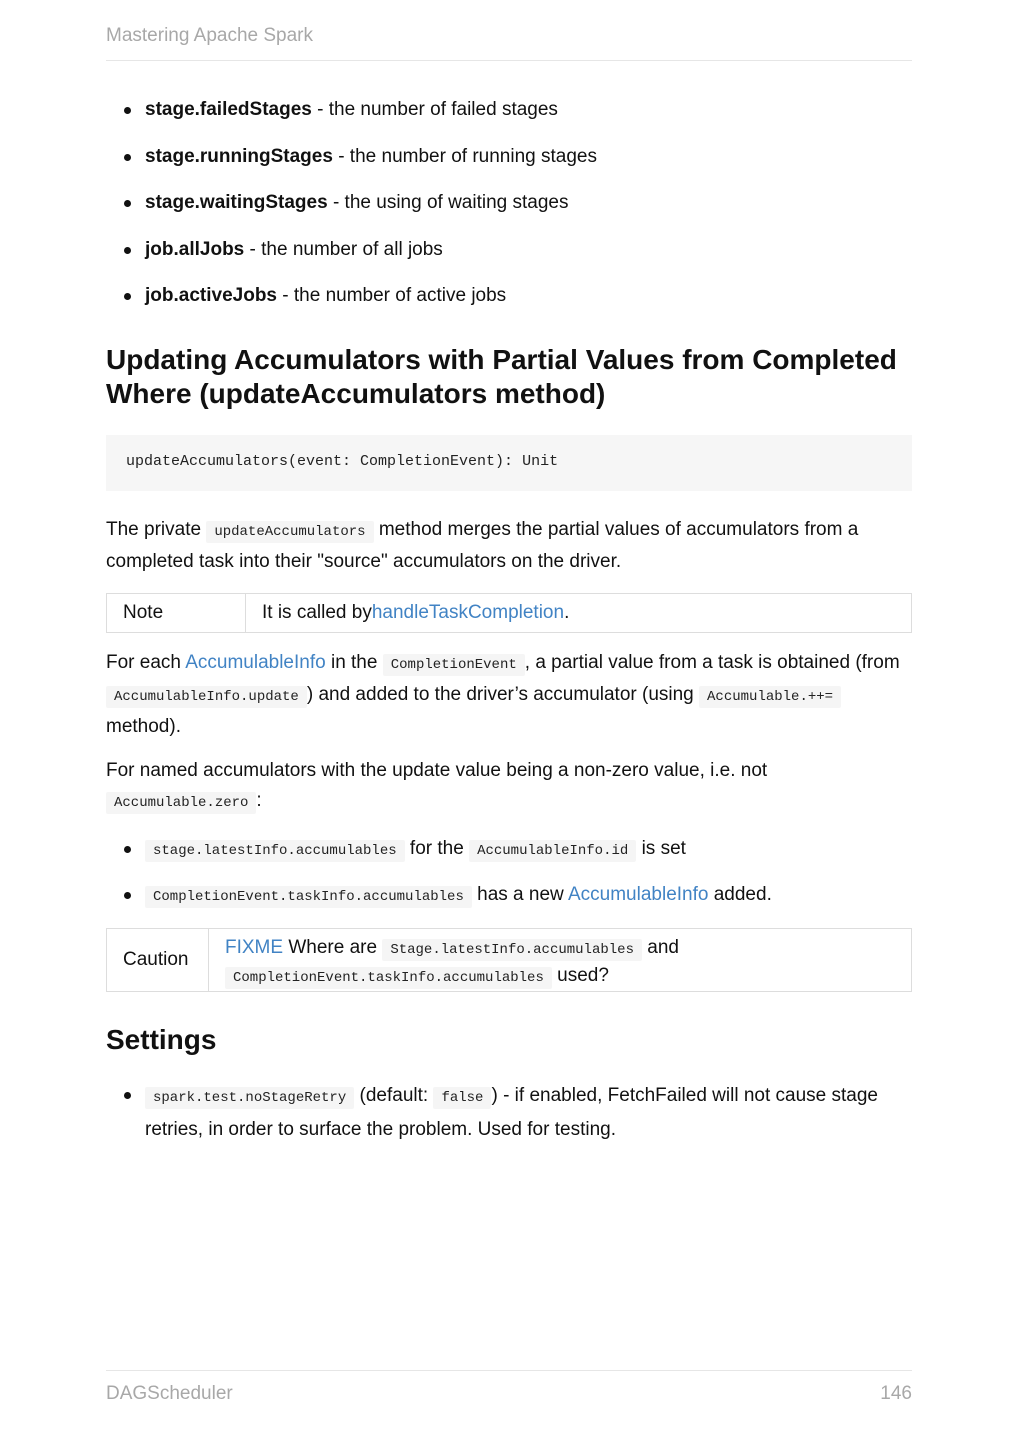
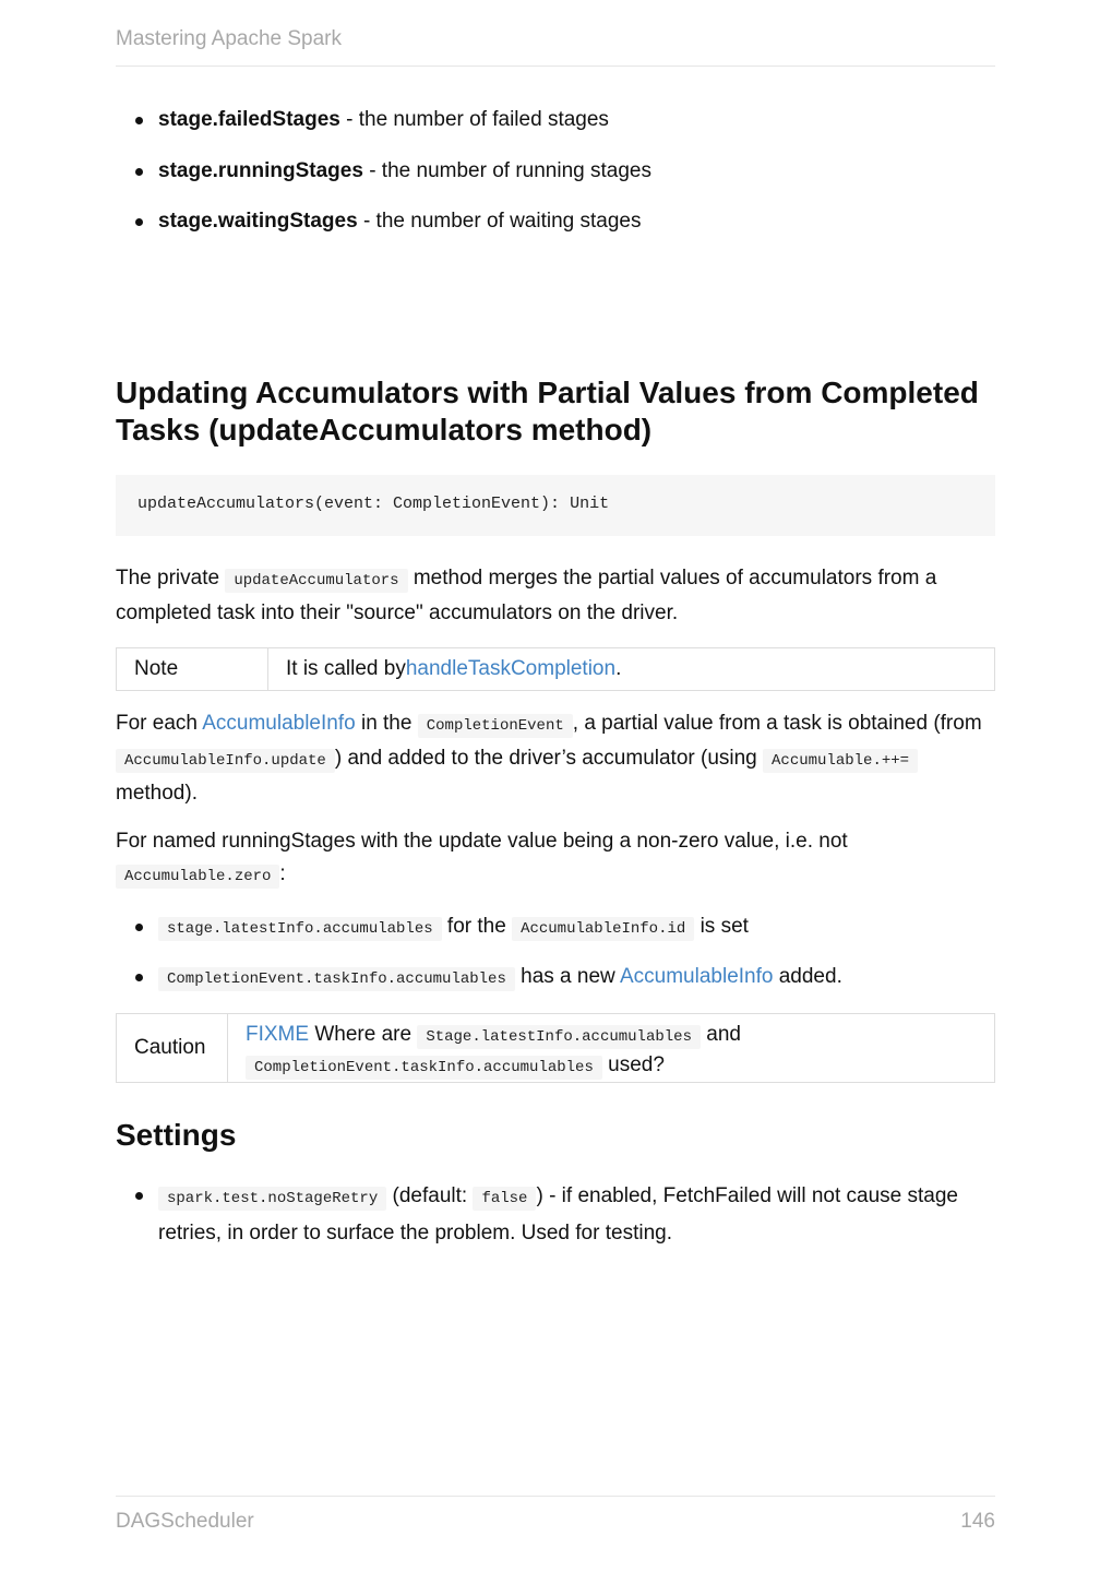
  Mastering Apache Spark
  stage.failedStages - the number of failed stages
  stage.runningStages - the number of running stages
- stage.waitingStages - the using of waiting stages
+ stage.waitingStages - the number of waiting stages
- job.allJobs - the number of all jobs
- job.activeJobs - the number of active jobs
- Updating Accumulators with Partial Values from Completed Where (updateAccumulators method)
+ Updating Accumulators with Partial Values from Completed Tasks (updateAccumulators method)
  updateAccumulators(event: CompletionEvent): Unit
  The private updateAccumulators method merges the partial values of accumulators from a completed task into their "source" accumulators on the driver.
  Note
  It is called by
  handleTaskCompletion
  .
  For each AccumulableInfo in the CompletionEvent , a partial value from a task is obtained (from AccumulableInfo.update ) and added to the driver’s accumulator (using Accumulable.++= method).
- For named accumulators with the update value being a non-zero value, i.e. not Accumulable.zero :
+ For named runningStages with the update value being a non-zero value, i.e. not Accumulable.zero :
  stage.latestInfo.accumulables for the AccumulableInfo.id is set
  CompletionEvent.taskInfo.accumulables has a new AccumulableInfo added.
  Caution
  FIXME Where are Stage.latestInfo.accumulables and
  CompletionEvent.taskInfo.accumulables used?
  Settings
  spark.test.noStageRetry (default: false ) - if enabled, FetchFailed will not cause stage retries, in order to surface the problem. Used for testing.
  DAGScheduler
  146
